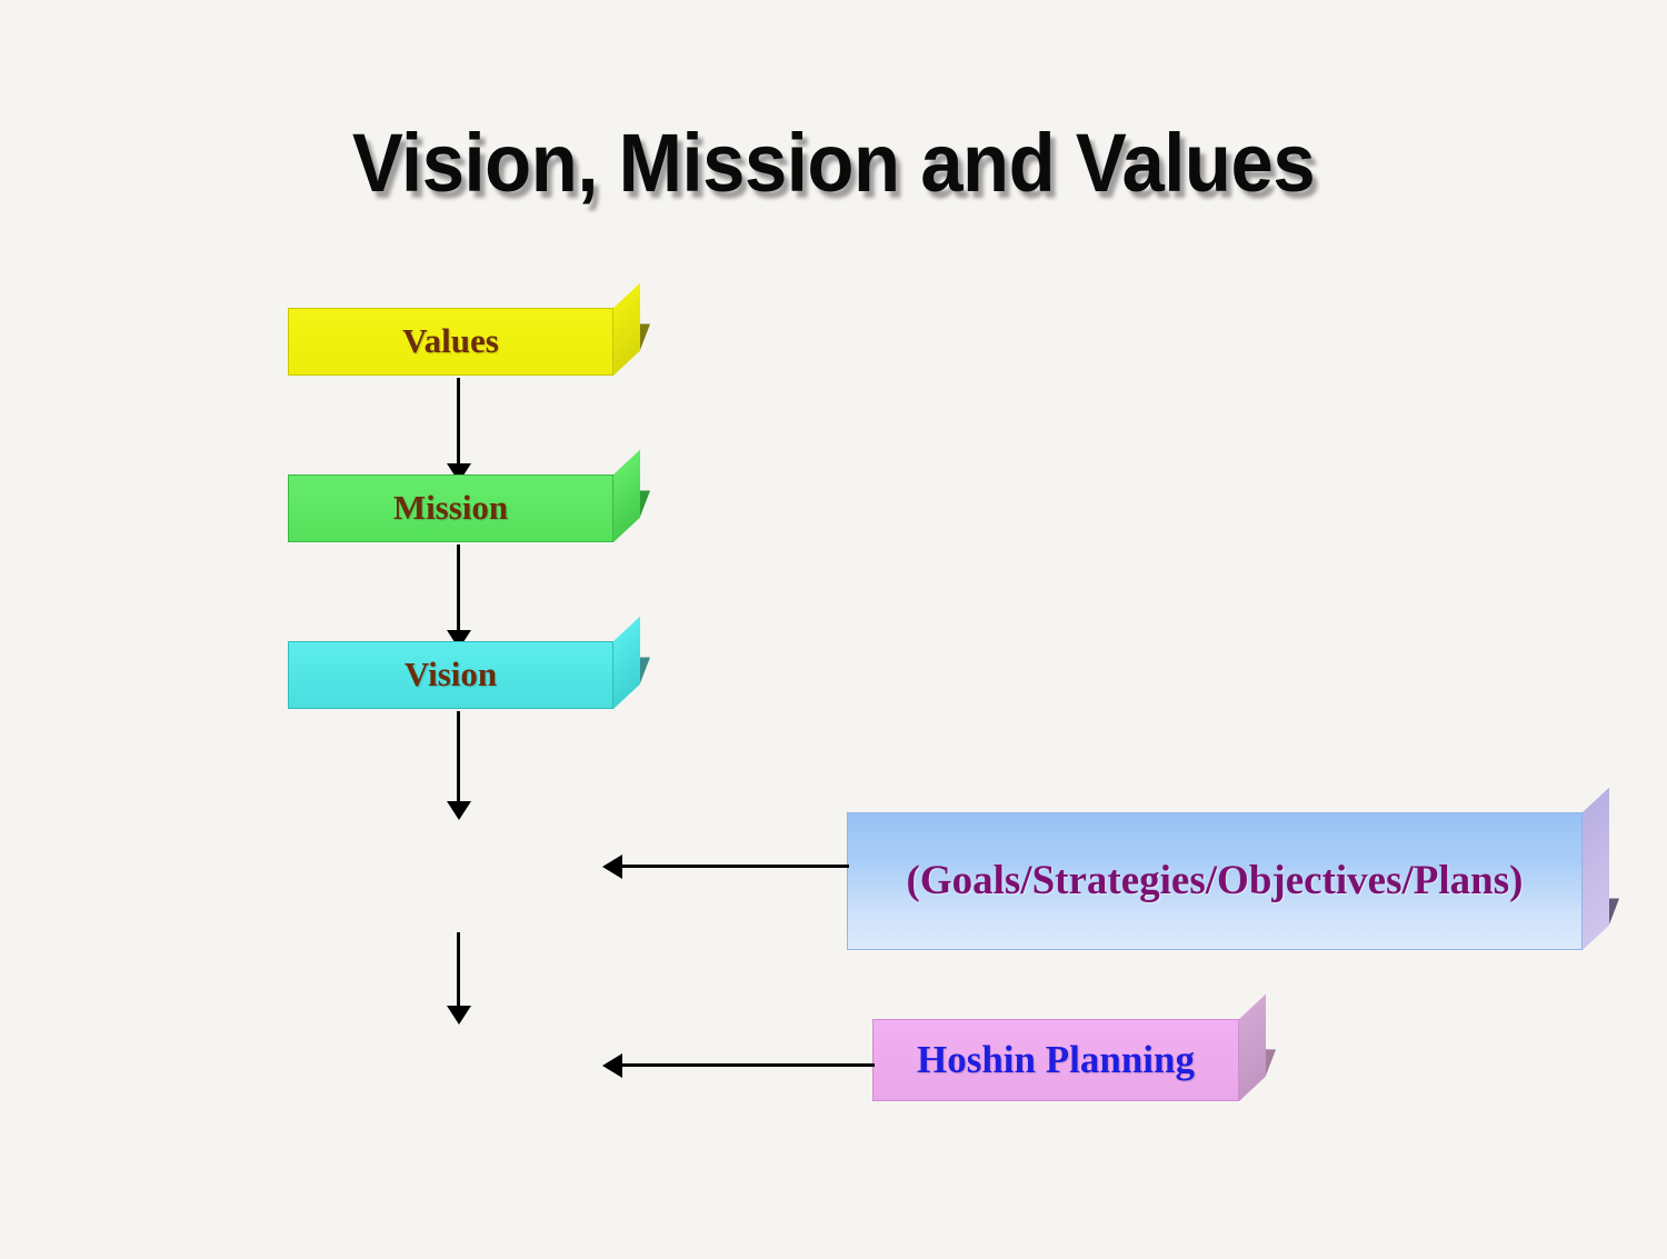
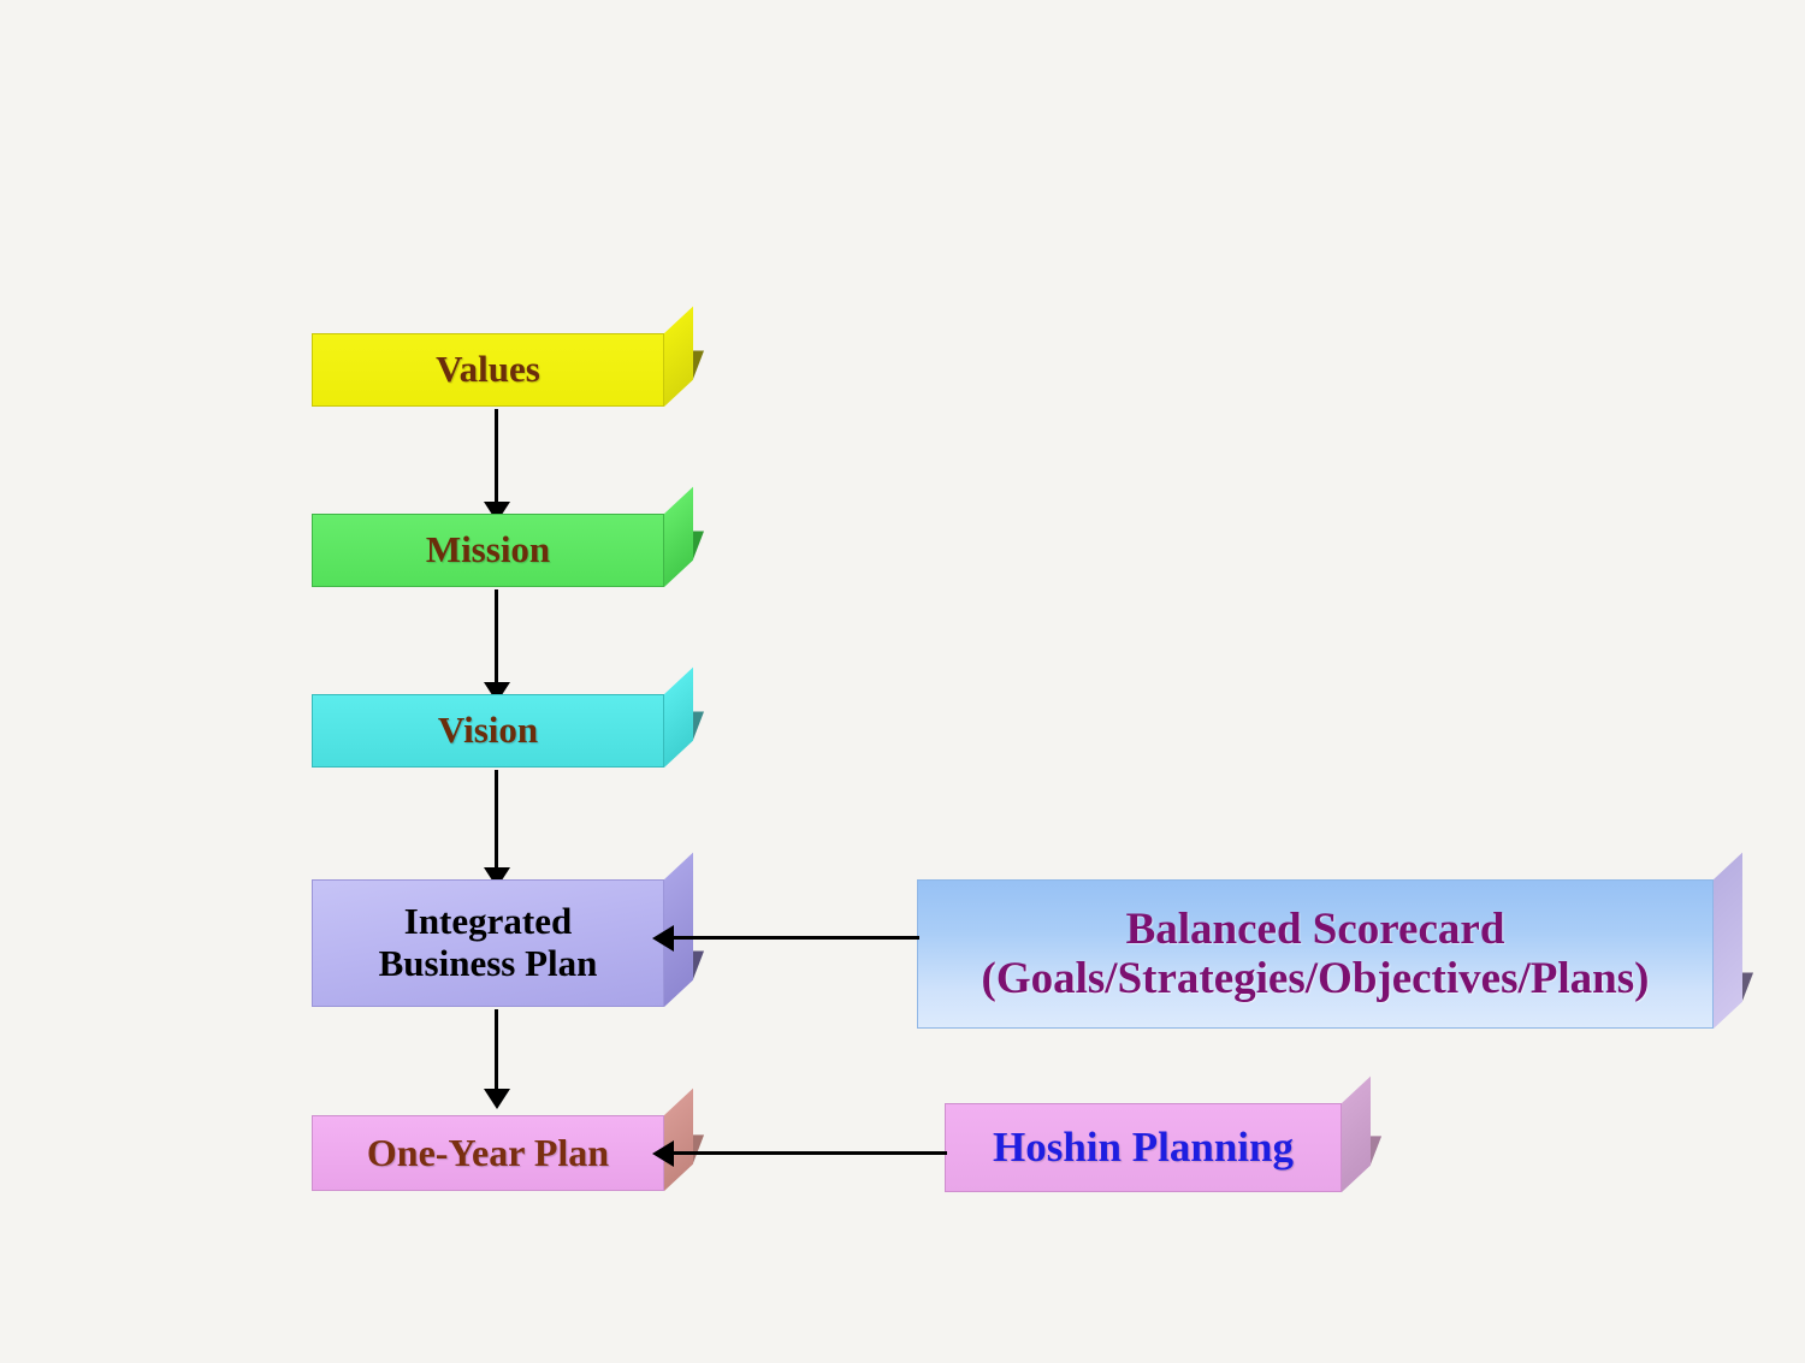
- Vision, Mission and Values
  Values
  Mission
  Vision
+ Integrated
+ Business Plan
+ One-Year Plan
+ Balanced Scorecard
  (Goals/Strategies/Objectives/Plans)
  Hoshin Planning
